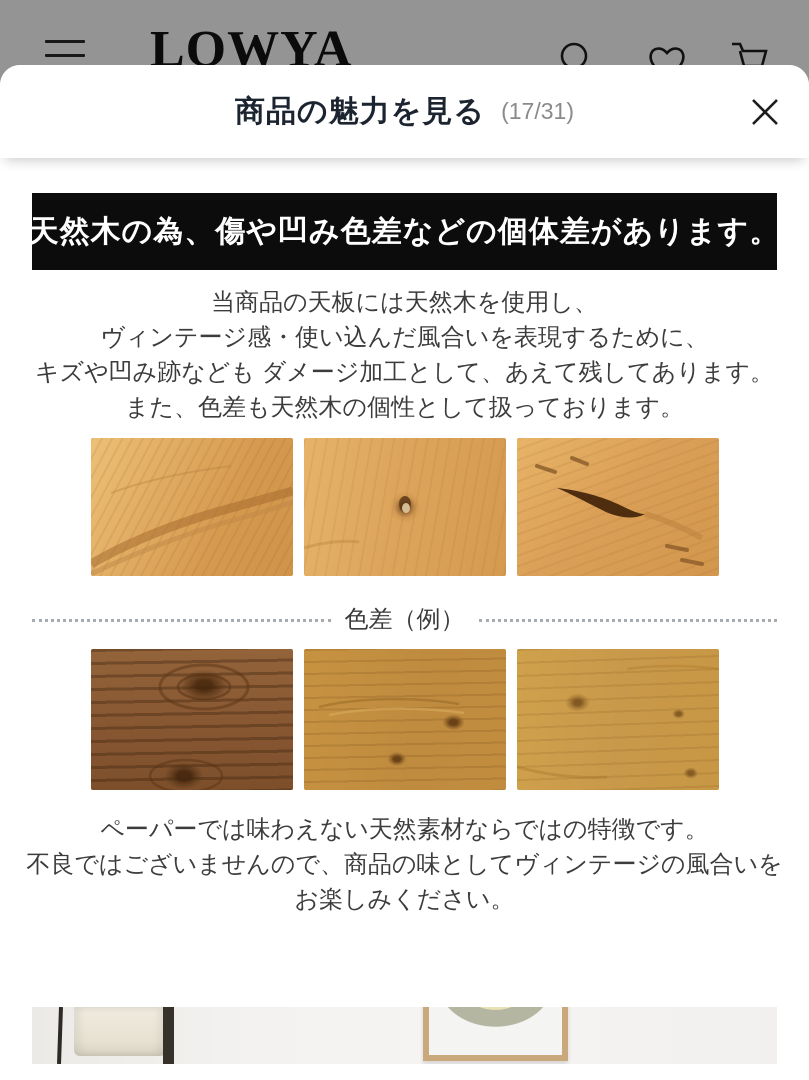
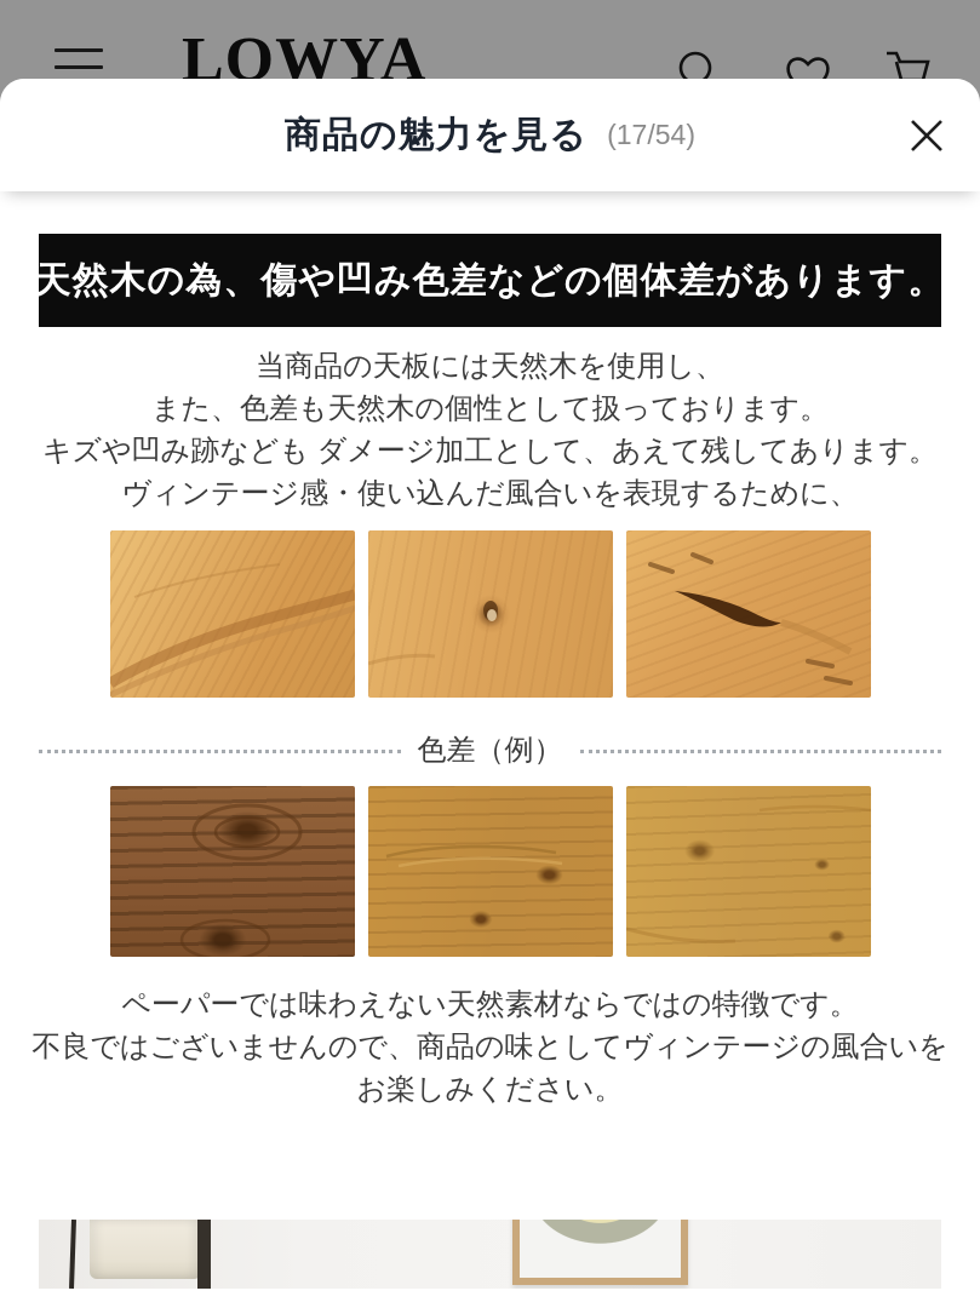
  LOWYA
  商品の魅力を見る
- (17/31)
+ (17/54)
  天然木の為、傷や凹み色差などの個体差があります。
  当商品の天板には天然木を使用し、
- ヴィンテージ感・使い込んだ風合いを表現するために、
+ また、色差も天然木の個性として扱っております。
  キズや凹み跡なども ダメージ加工として、あえて残してあります。
- また、色差も天然木の個性として扱っております。
+ ヴィンテージ感・使い込んだ風合いを表現するために、
  色差（例）
  ペーパーでは味わえない天然素材ならではの特徴です。
  不良ではございませんので、商品の味としてヴィンテージの風合いを
  お楽しみください。
